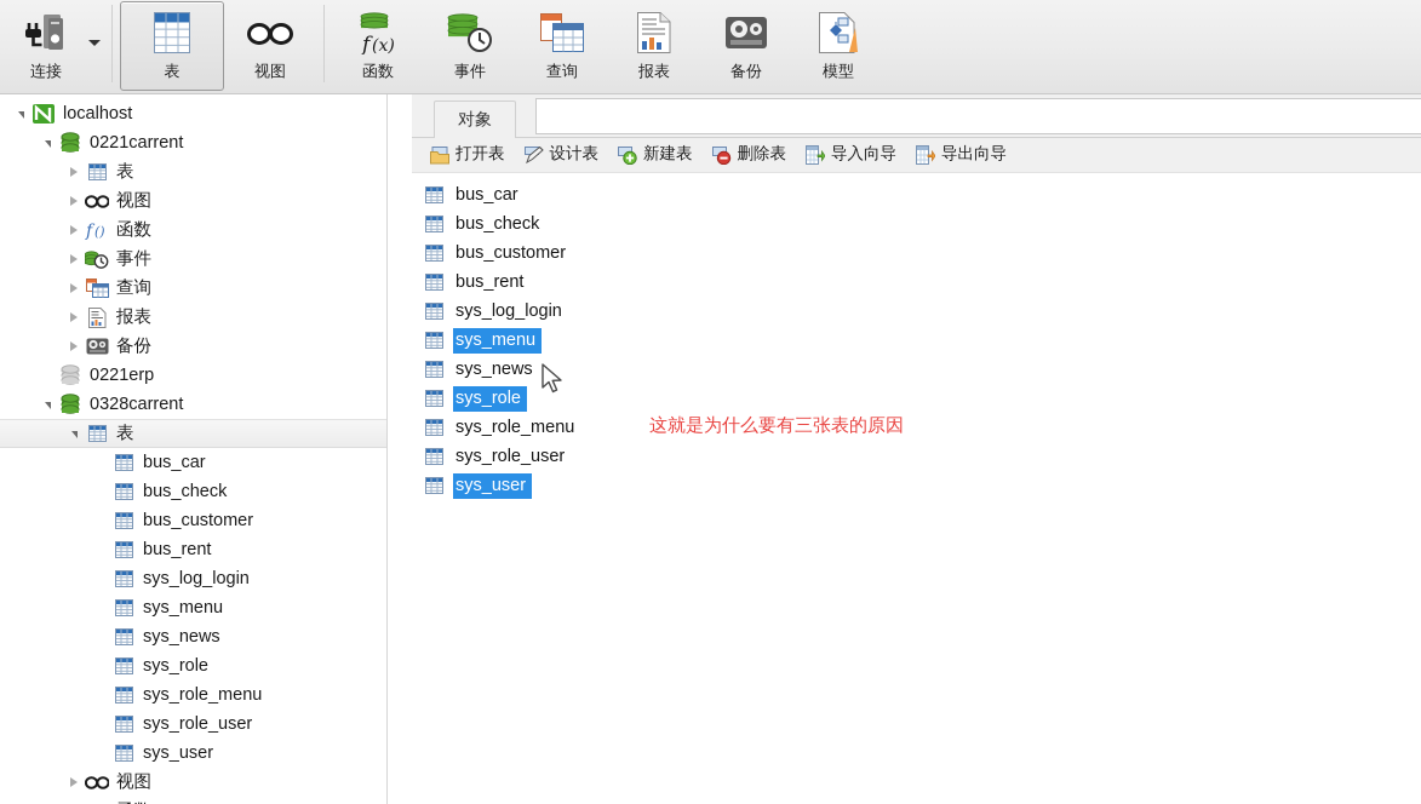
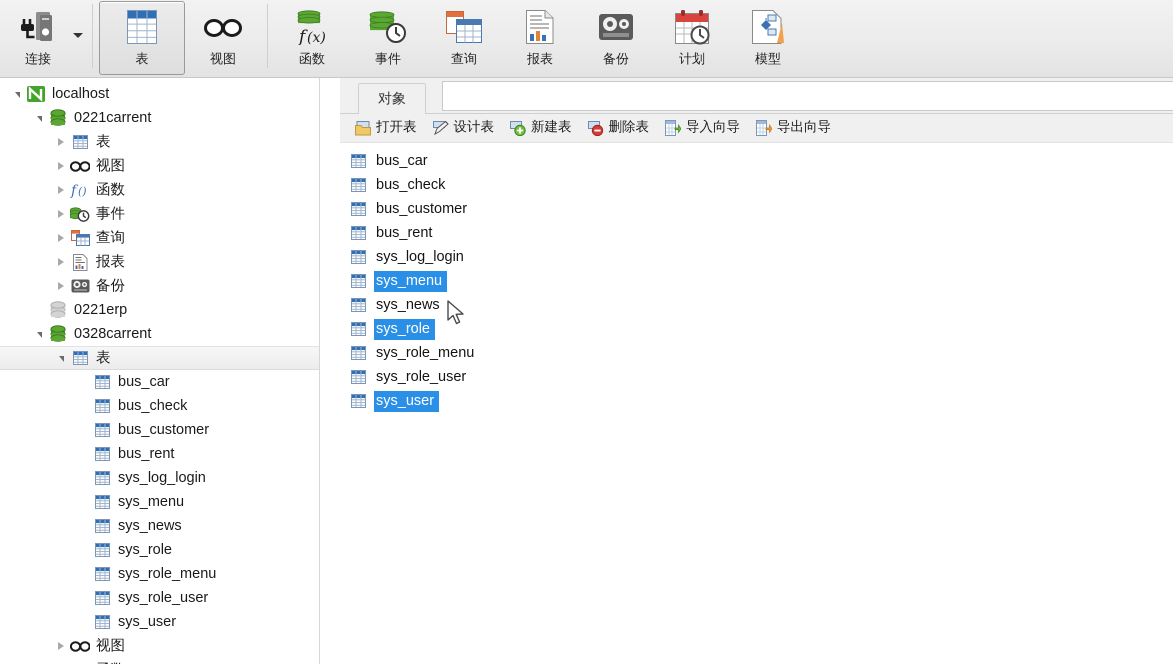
  连接
  表
  视图
  f
  (x)
  函数
  事件
  查询
  报表
  备份
+ 计划
  模型
  localhost
  0221carrent
  表
  视图
  f
  ()
  函数
  事件
  查询
  报表
  备份
  0221erp
  0328carrent
  表
  bus_car
  bus_check
  bus_customer
  bus_rent
  sys_log_login
  sys_menu
  sys_news
  sys_role
  sys_role_menu
  sys_role_user
  sys_user
  视图
  对象
  打开表
  设计表
  新建表
  删除表
  导入向导
  导出向导
  bus_car
  bus_check
  bus_customer
  bus_rent
  sys_log_login
  sys_menu
  sys_news
  sys_role
  sys_role_menu
  sys_role_user
  sys_user
- 这就是为什么要有三张表的原因
